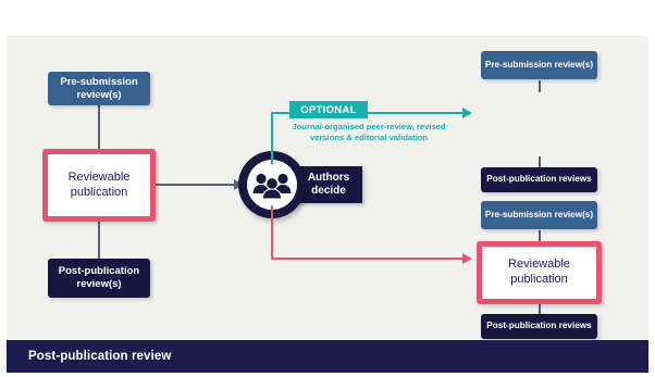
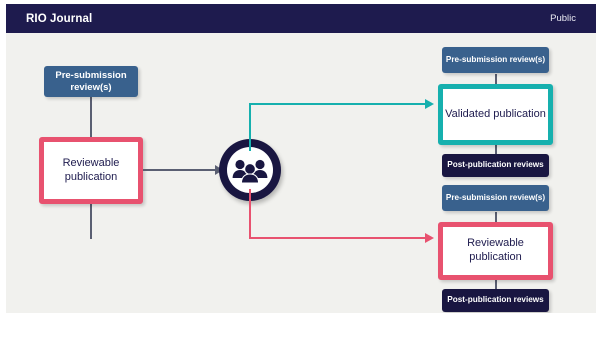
+ RIO Journal
+ Public
  Pre-submission review(s)
  Reviewable publication
- Post-publication review(s)
- Authors decide
- OPTIONAL
- Journal-organised peer-review, revised versions & editorial validation
  Pre-submission review(s)
+ Validated publication
  Post-publication reviews
  Pre-submission review(s)
  Reviewable publication
  Post-publication reviews
- Post-publication review
